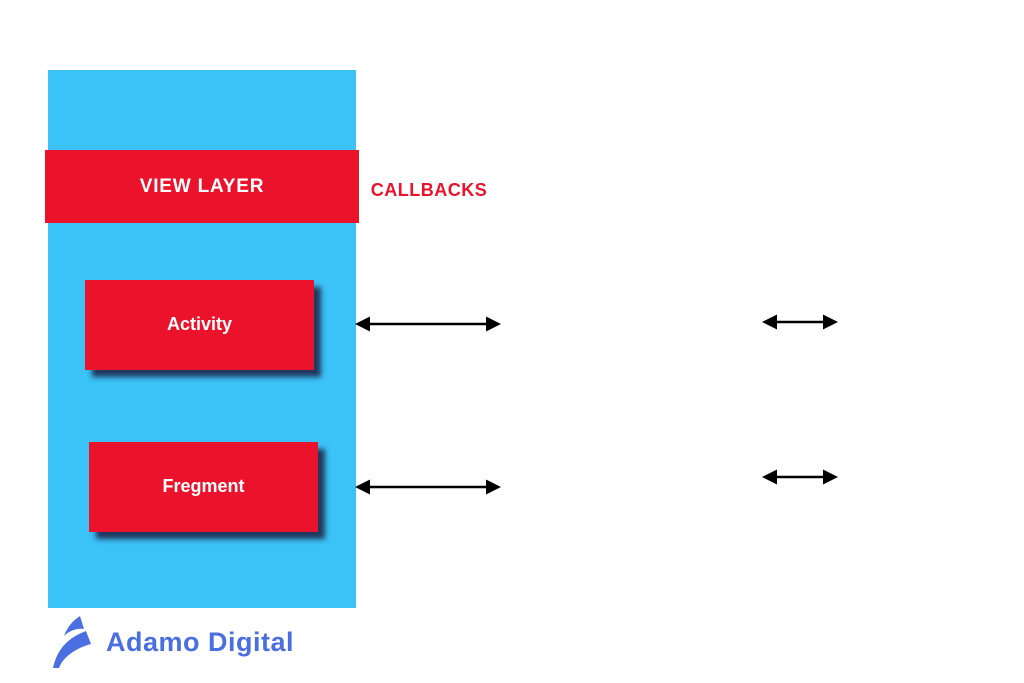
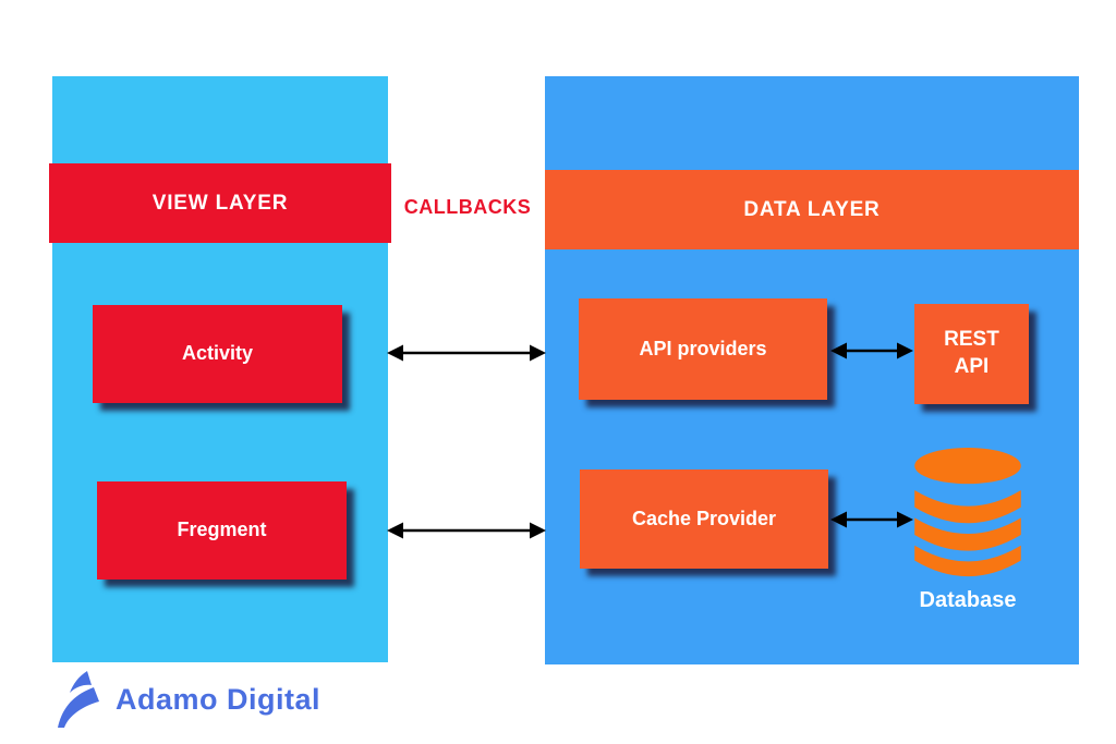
  VIEW LAYER
  Activity
  Fregment
  CALLBACKS
+ DATA LAYER
+ API providers
+ REST API
+ Cache Provider
+ Database
  Adamo Digital
